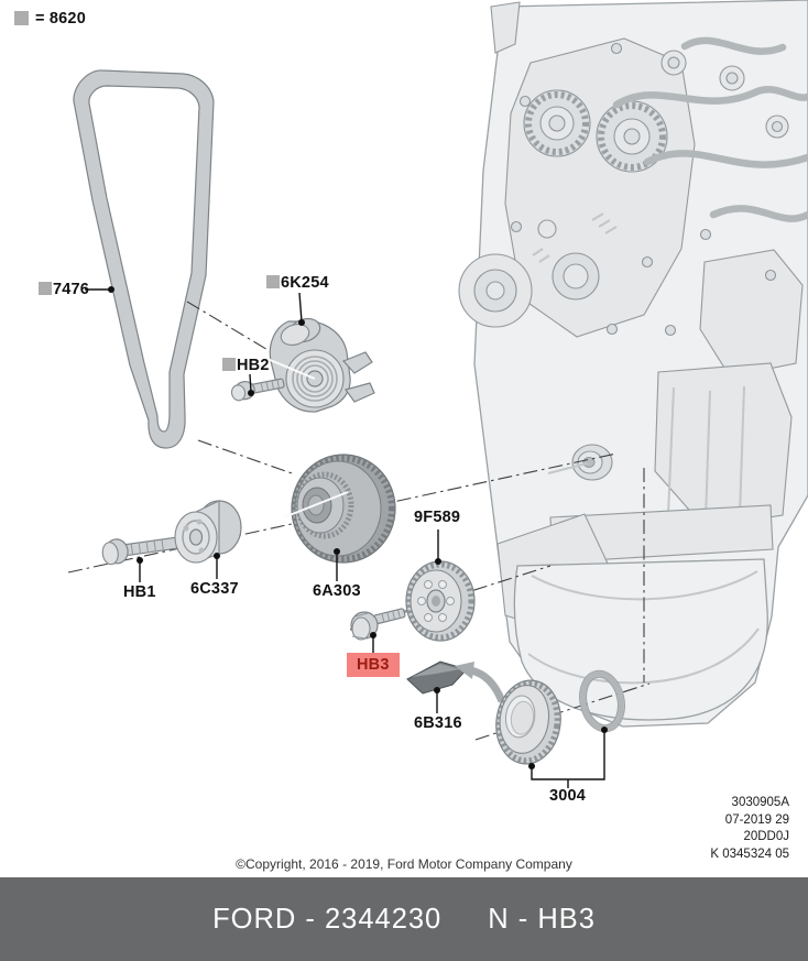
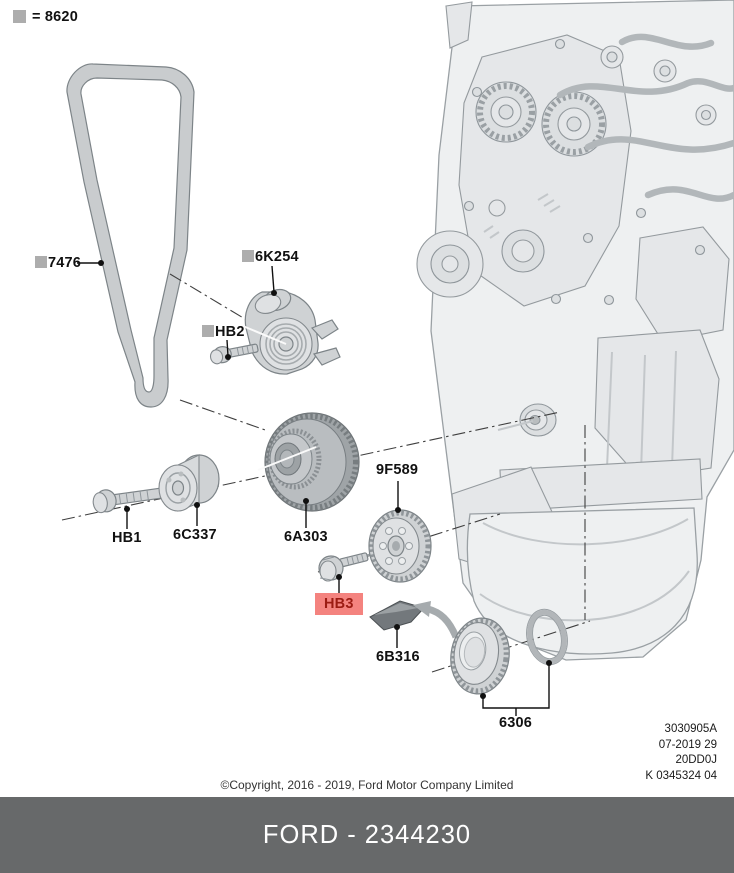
  = 8620
  7476
  6K254
  HB2
  HB1
  6C337
  6A303
  9F589
  HB3
  6B316
- 3004
+ 6306
  3030905A
  07-2019 29
  20DD0J
- K 0345324 05
+ K 0345324 04
- ©Copyright, 2016 - 2019, Ford Motor Company Company
+ ©Copyright, 2016 - 2019, Ford Motor Company Limited
  FORD - 2344230
- N - HB3
